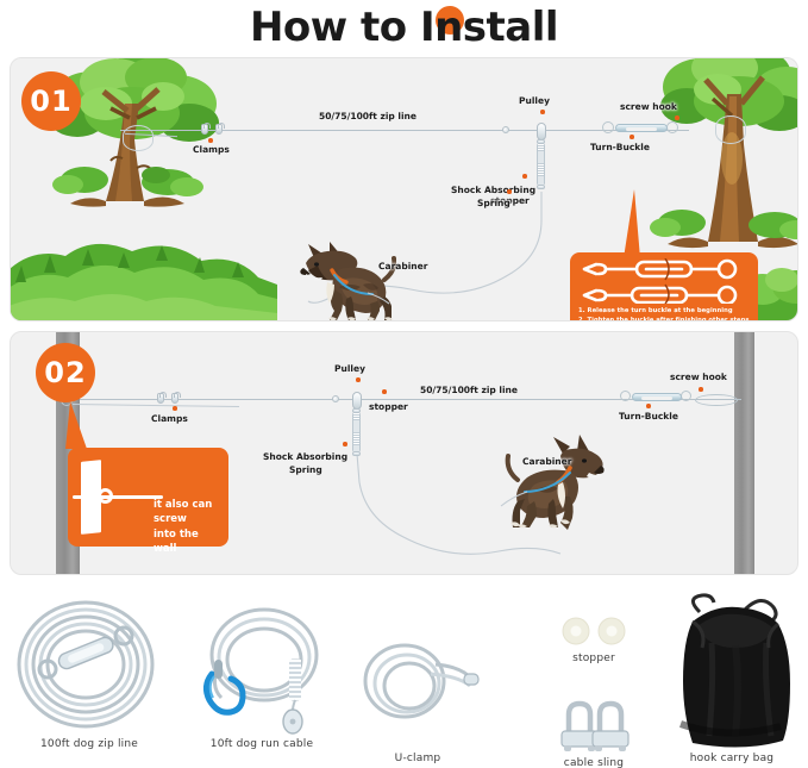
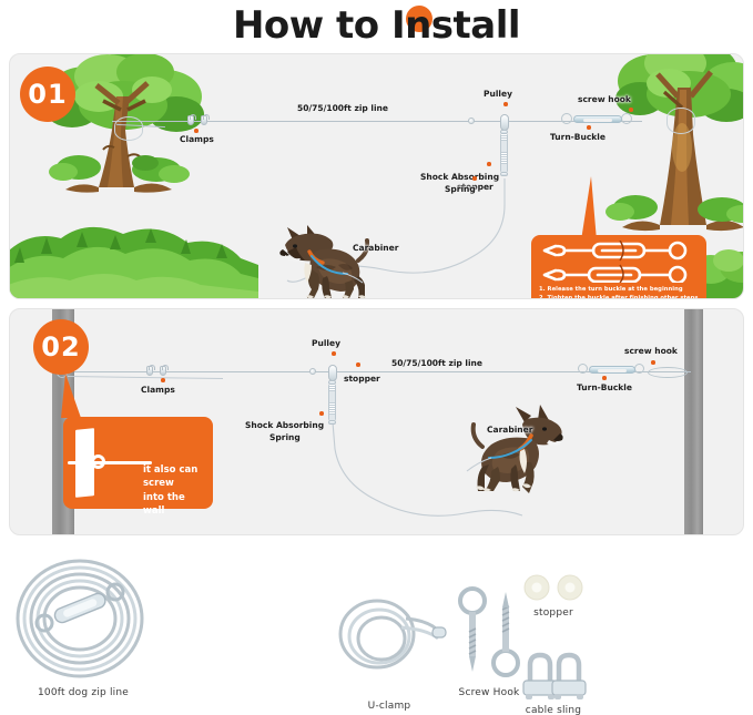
  How to Install
  Clamps
  50/75/100ft zip line
  stopper
  Pulley
  Shock Absrbing
  Spring
  screw hook
  Turn-Buckle
  Carabiner
  Clamps
  Pulley
  stopper
  Shock Absorbing
  Spring
  50/75/100ft zip line
  screw hook
  Turn-Buckle
  Carabiner
  it also can screw
  into the wall
  100ft dog zip line
- 10ft dog run cable
  U-clamp
+ Screw Hook
  stopper
  cable sling
- hook carry bag
  01
  02
